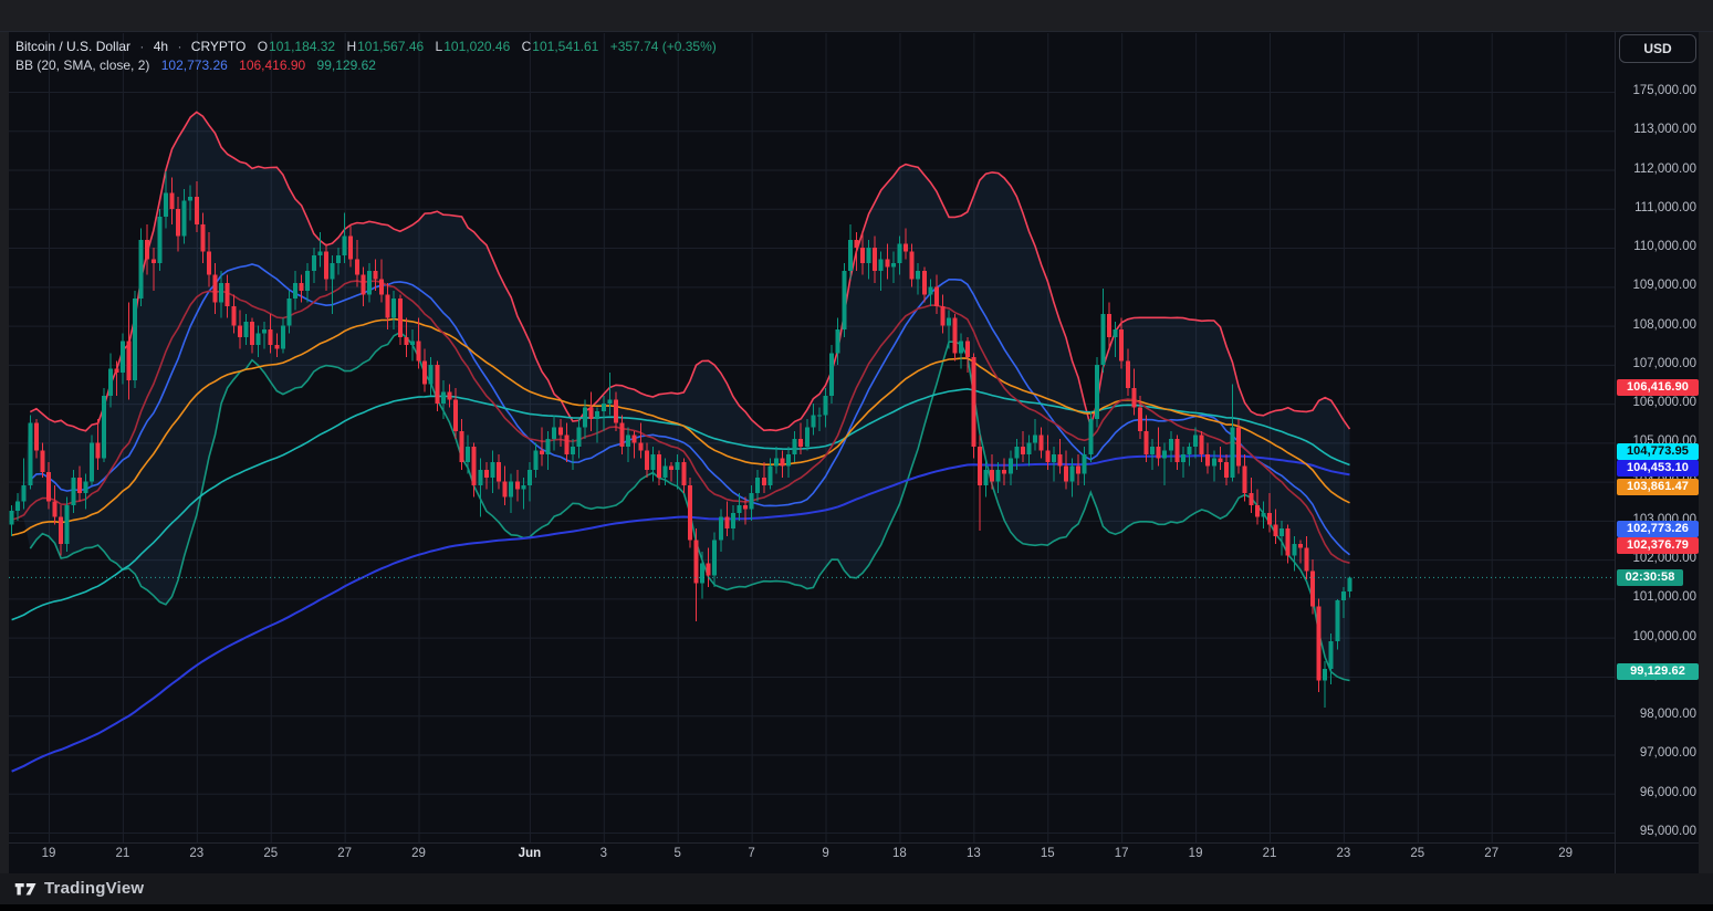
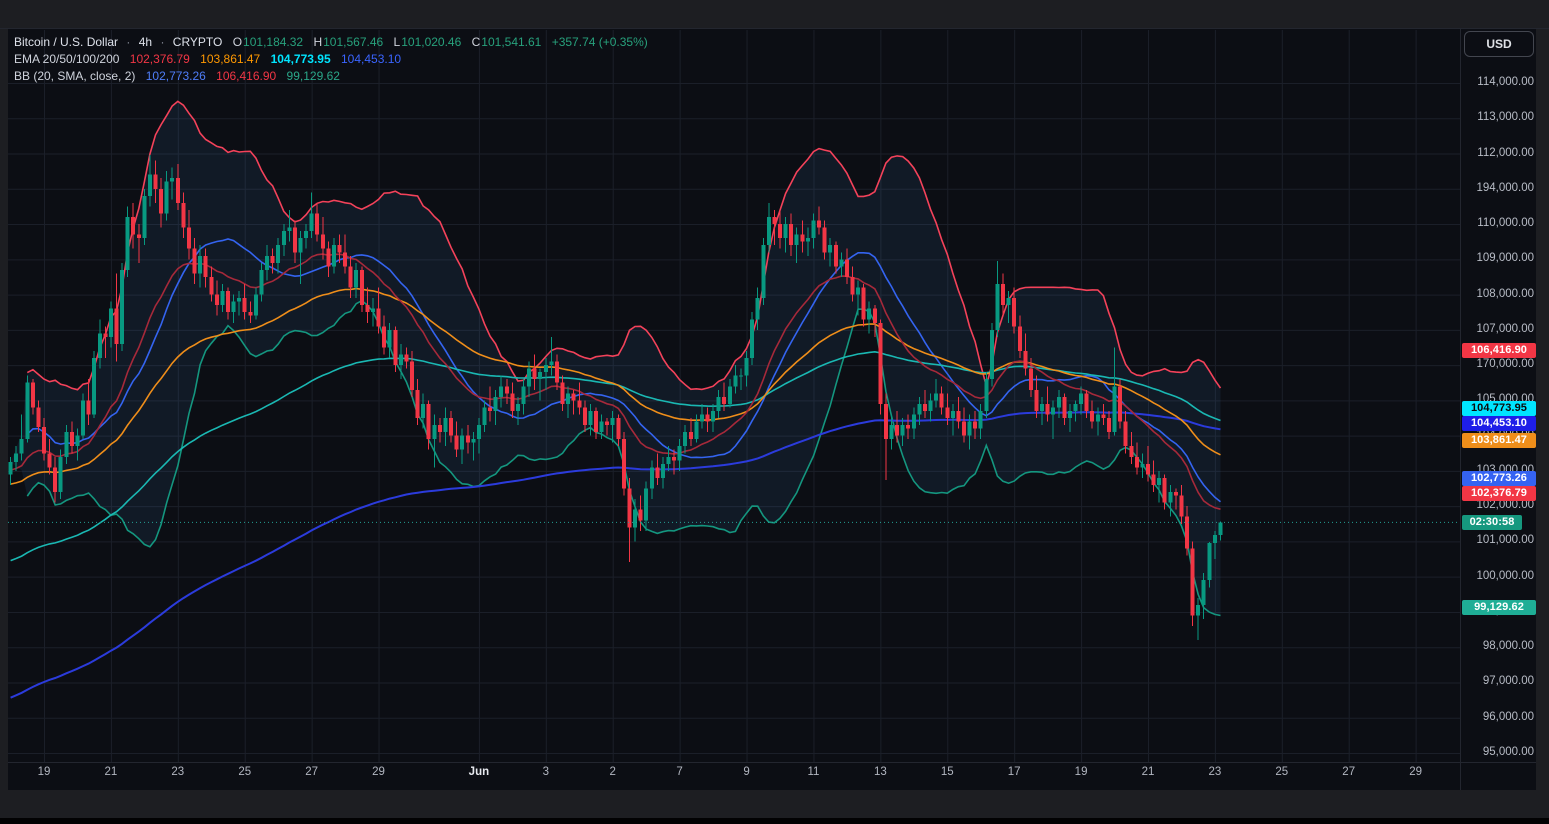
  Bitcoin / U.S. Dollar · 4h · CRYPTO O101,184.32 H101,567.46 L101,020.46 C101,541.61 +357.74 (+0.35%)
+ EMA 20/50/100/200 102,376.79 103,861.47 104,773.95 104,453.10
  BB (20, SMA, close, 2) 102,773.26 106,416.90 99,129.62
  USD
- 175,000.00
+ 114,000.00
  113,000.00
  112,000.00
- 111,000.00
+ 194,000.00
  110,000.00
  109,000.00
  108,000.00
  107,000.00
- 106,000.00
+ 170,000.00
  105,000.00
  103,000.00
  102,000.00
  101,000.00
  100,000.00
  98,000.00
  97,000.00
  96,000.00
  95,000.00
  106,416.90
  104,773.95
  104,453.10
  103,861.47
  102,773.26
  102,376.79
  02:30:58
  99,129.62
  19
  21
  23
  25
  27
  29
  Jun
  3
- 5
+ 2
  7
  9
- 18
+ 11
  13
  15
  17
  19
  21
  23
  25
  27
  29
- TradingView
